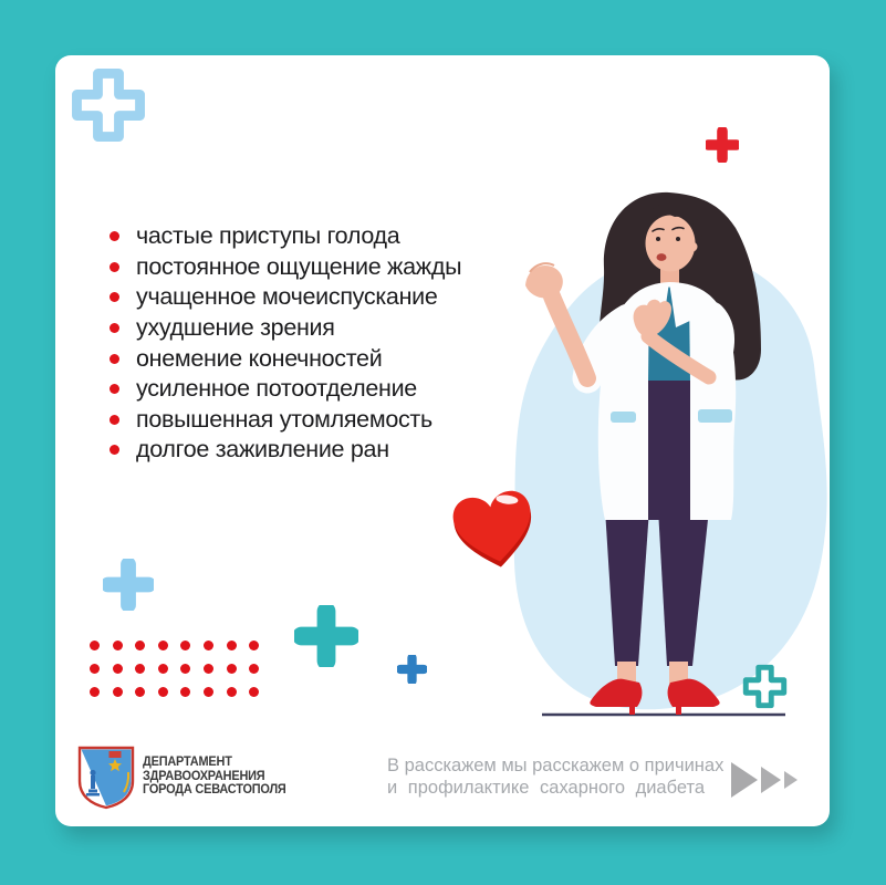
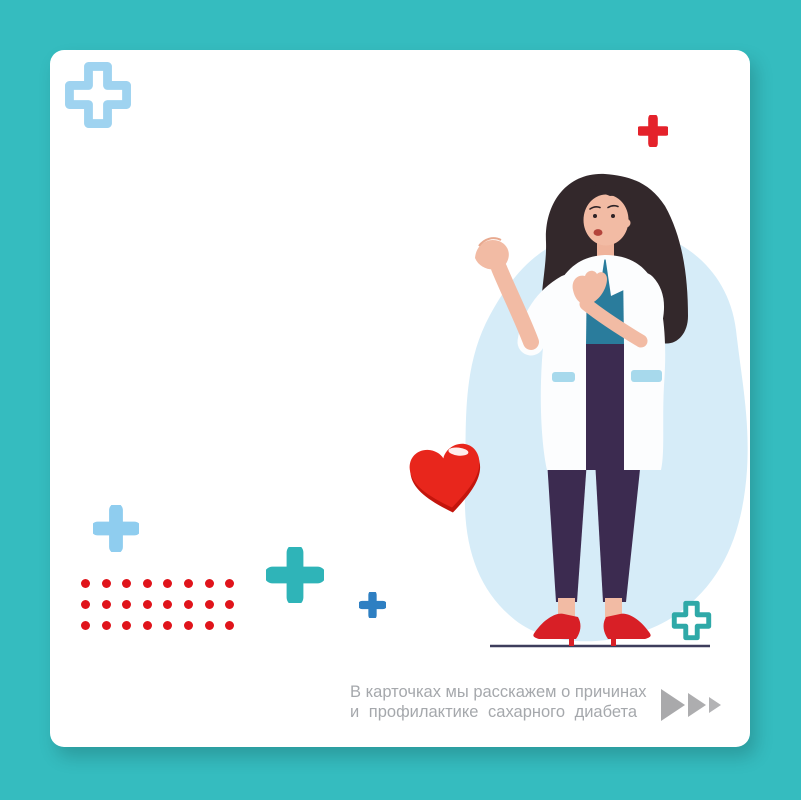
- частые приступы голода
- постоянное ощущение жажды
- учащенное мочеиспускание
- ухудшение зрения
- онемение конечностей
- усиленное потоотделение
- повышенная утомляемость
- долгое заживление ран
- ДЕПАРТАМЕНТ
- ЗДРАВООХРАНЕНИЯ
- ГОРОДА СЕВАСТОПОЛЯ
- В расскажем мы расскажем о причинах
+ В карточках мы расскажем о причинах
  и профилактике сахарного диабета
